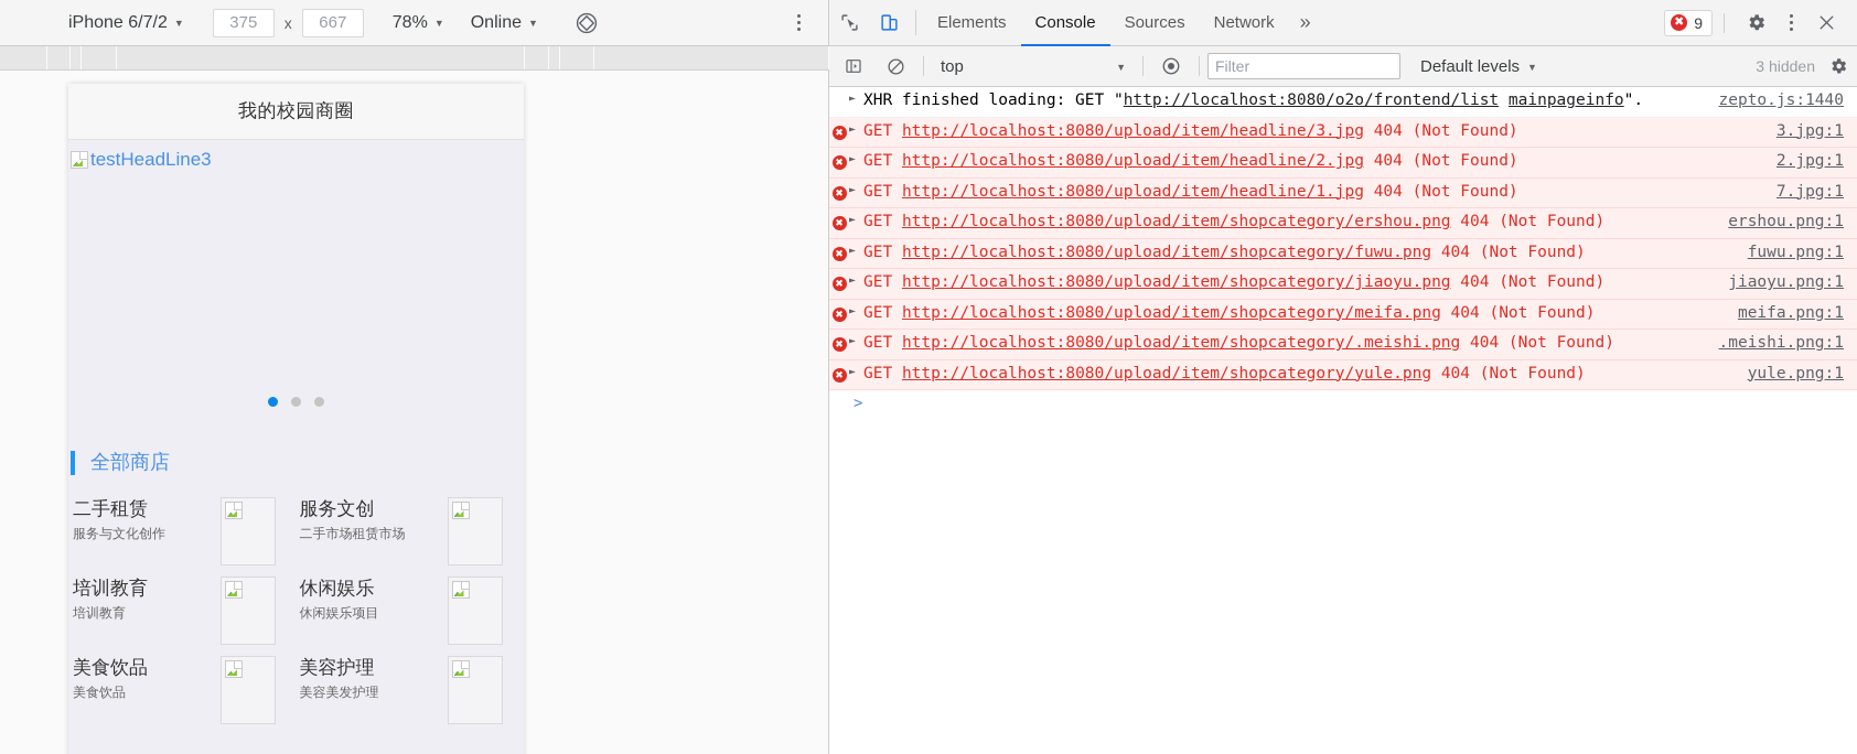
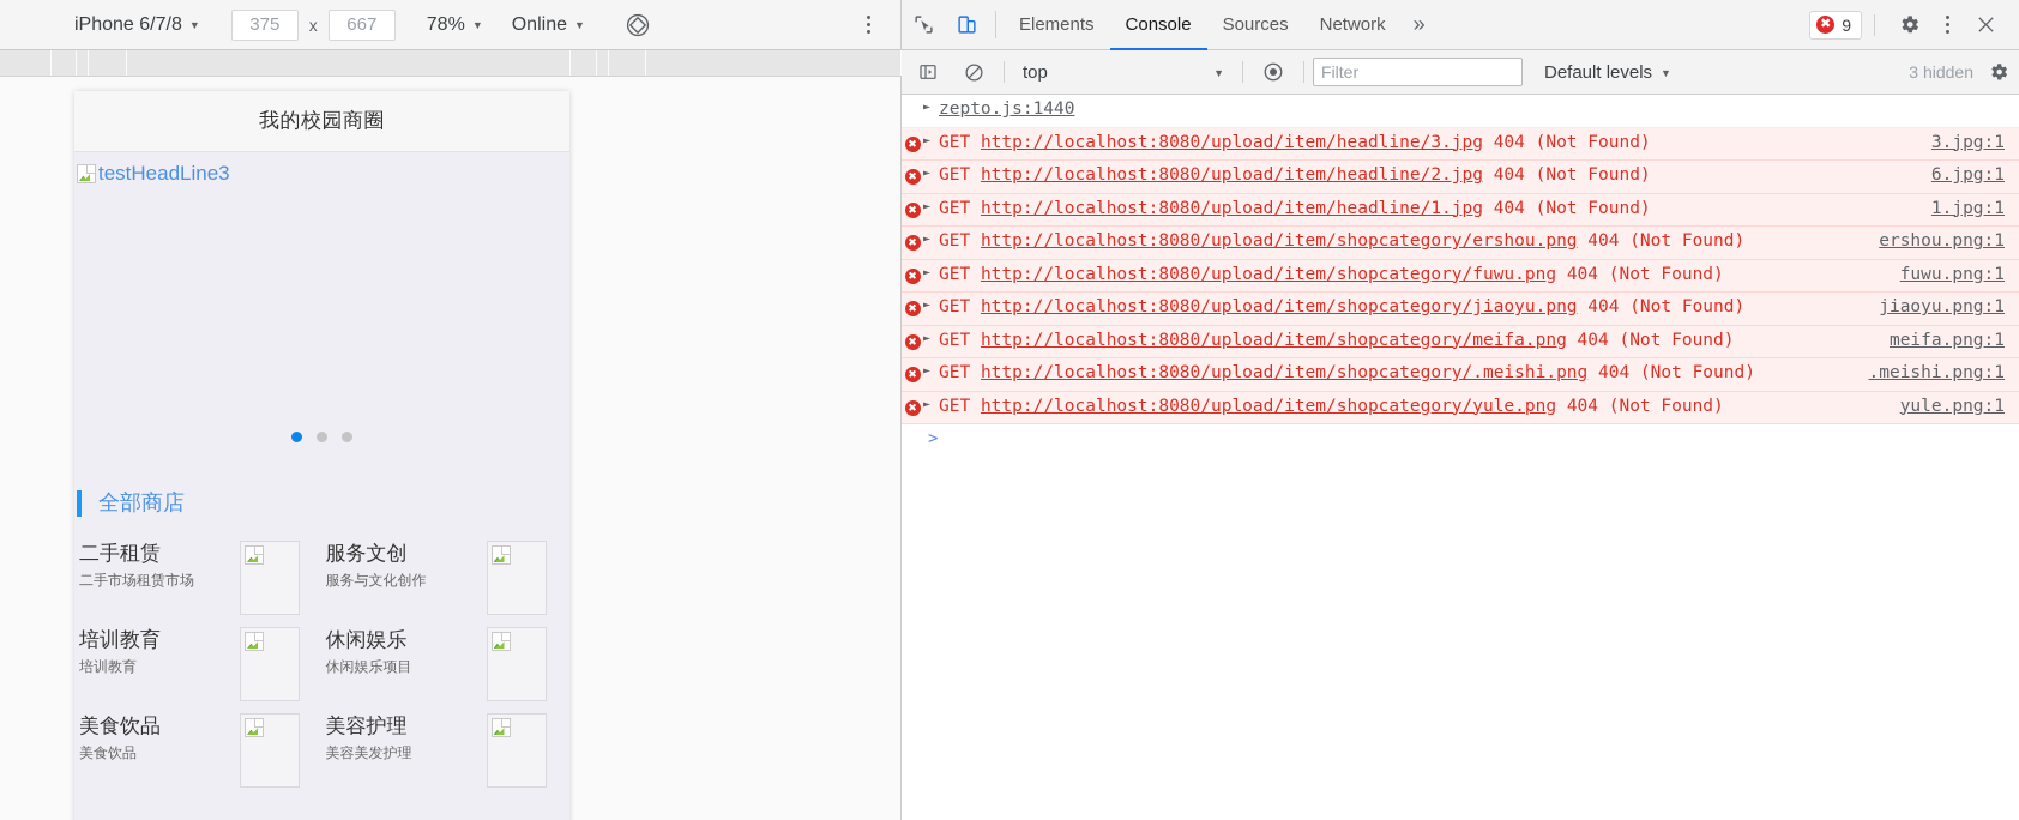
- iPhone 6/7/2
+ iPhone 6/7/8
  ▼
  375
  x
  667
  78%
  ▼
  Online
  ▼
  我的校园商圈
  testHeadLine3
  全部商店
  二手租赁
- 服务与文化创作
+ 二手市场租赁市场
  服务文创
- 二手市场租赁市场
+ 服务与文化创作
  培训教育
  培训教育
  休闲娱乐
  休闲娱乐项目
  美食饮品
  美食饮品
  美容护理
  美容美发护理
  Elements
  Console
  Sources
  Network
  »
  ✖
  9
  top
  ▼
  Filter
  Default levels
  ▼
  3 hidden
  ►
- XHR finished loading: GET "http://localhost:8080/o2o/frontend/list mainpageinfo".
  zepto.js:1440
  ✖
  ►
  GET http://localhost:8080/upload/item/headline/3.jpg 404 (Not Found)
  3.jpg:1
  ✖
  ►
  GET http://localhost:8080/upload/item/headline/2.jpg 404 (Not Found)
- 2.jpg:1
+ 6.jpg:1
  ✖
  ►
  GET http://localhost:8080/upload/item/headline/1.jpg 404 (Not Found)
- 7.jpg:1
+ 1.jpg:1
  ✖
  ►
  GET http://localhost:8080/upload/item/shopcategory/ershou.png 404 (Not Found)
  ershou.png:1
  ✖
  ►
  GET http://localhost:8080/upload/item/shopcategory/fuwu.png 404 (Not Found)
  fuwu.png:1
  ✖
  ►
  GET http://localhost:8080/upload/item/shopcategory/jiaoyu.png 404 (Not Found)
  jiaoyu.png:1
  ✖
  ►
  GET http://localhost:8080/upload/item/shopcategory/meifa.png 404 (Not Found)
  meifa.png:1
  ✖
  ►
  GET http://localhost:8080/upload/item/shopcategory/.meishi.png 404 (Not Found)
  .meishi.png:1
  ✖
  ►
  GET http://localhost:8080/upload/item/shopcategory/yule.png 404 (Not Found)
  yule.png:1
  >
